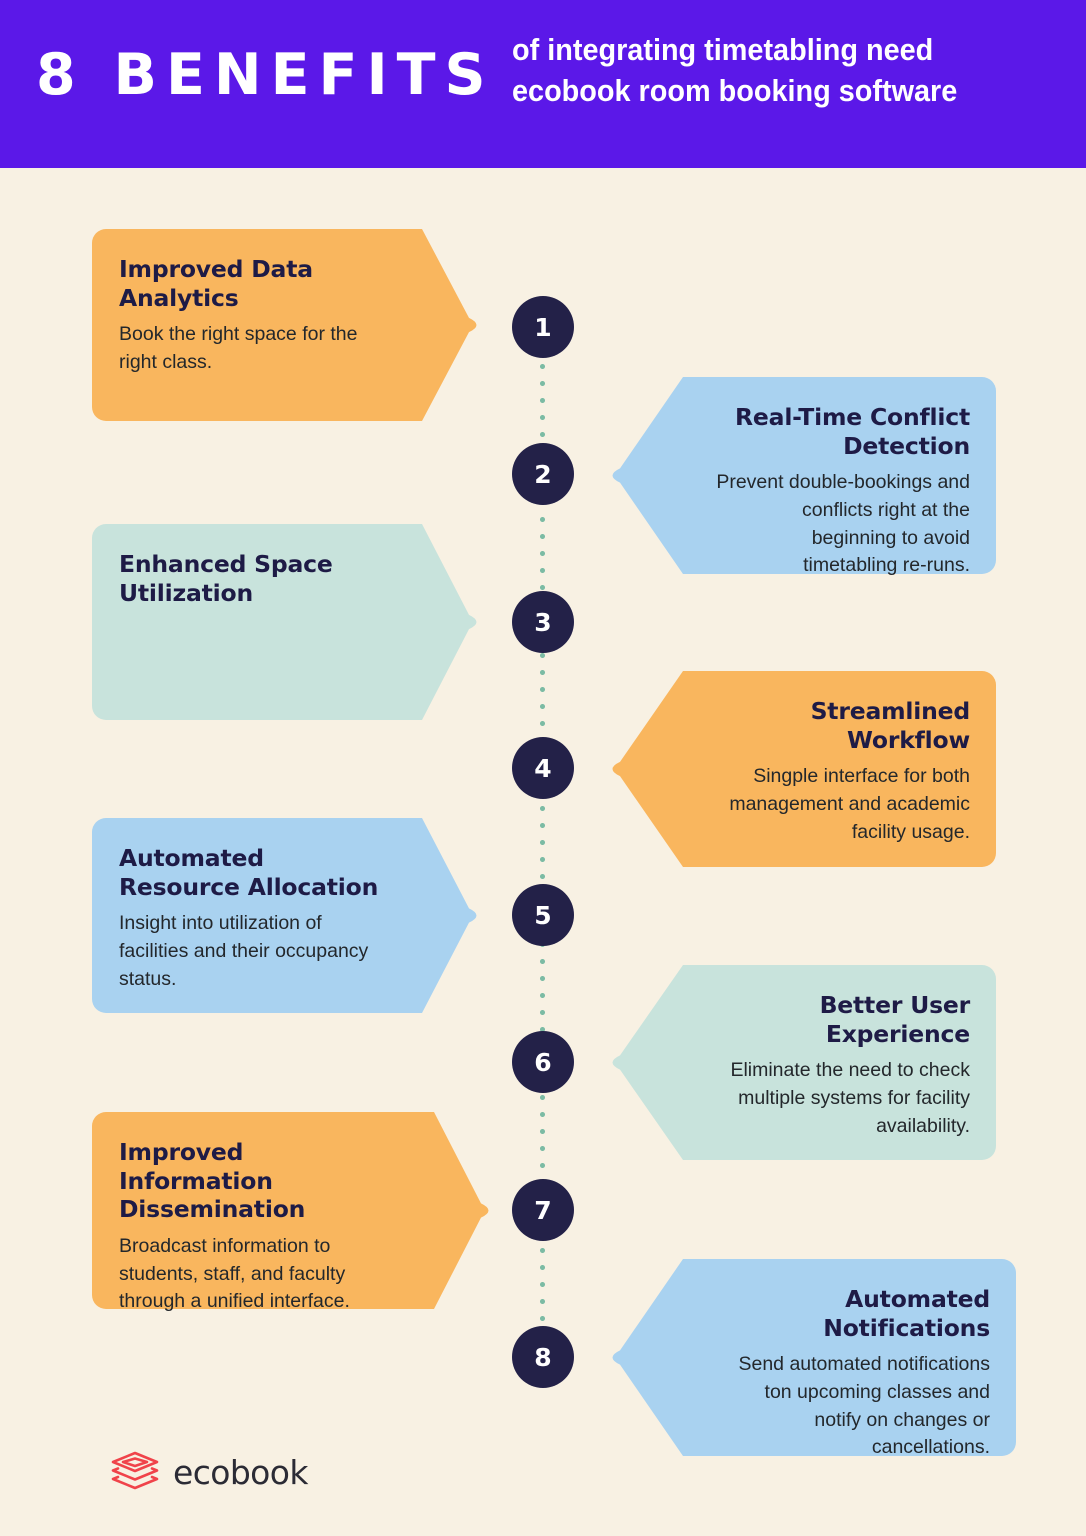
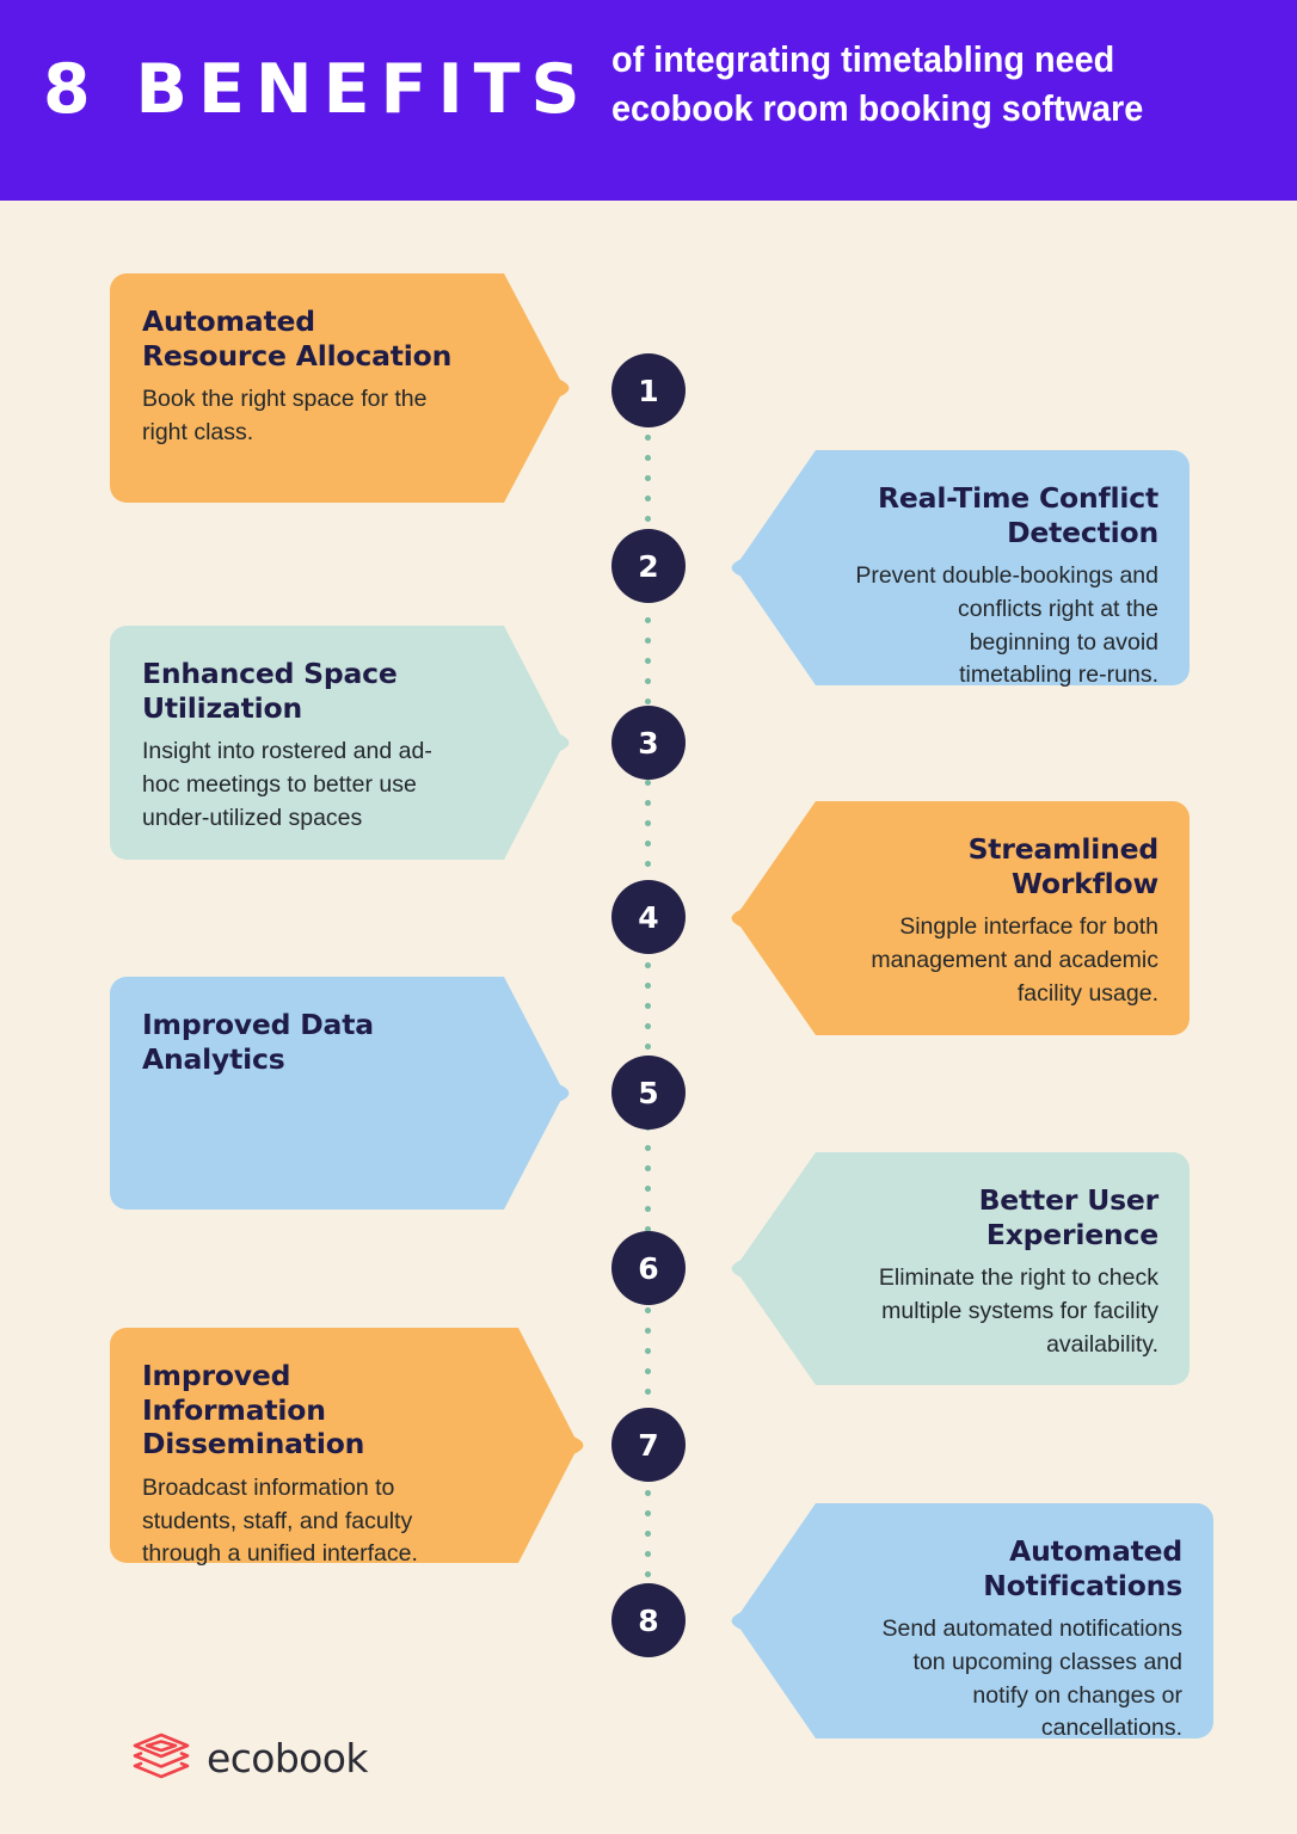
  8 BENEFITS
  of integrating timetabling need ecobook room booking software
- Improved Data Analytics
+ Automated Resource Allocation
  Book the right space for the right class.
  1
  Real-Time Conflict Detection
  Prevent double-bookings and conflicts right at the beginning to avoid timetabling re-runs.
  2
  Enhanced Space Utilization
+ Insight into rostered and ad-hoc meetings to better use under-utilized spaces
  3
  Streamlined Workflow
  Singple interface for both management and academic facility usage.
  4
- Automated Resource Allocation
+ Improved Data Analytics
- Insight into utilization of facilities and their occupancy status.
  5
  Better User Experience
- Eliminate the need to check multiple systems for facility availability.
+ Eliminate the right to check multiple systems for facility availability.
  6
  Improved Information Dissemination
  Broadcast information to students, staff, and faculty through a unified interface.
  7
  Automated Notifications
  Send automated notifications ton upcoming classes and notify on changes or cancellations.
  8
  ecobook
